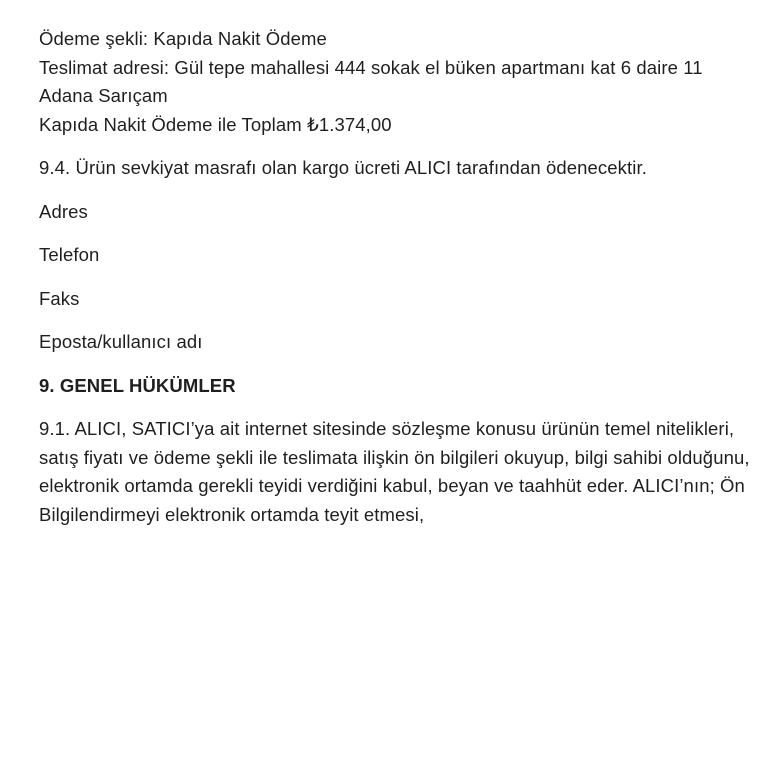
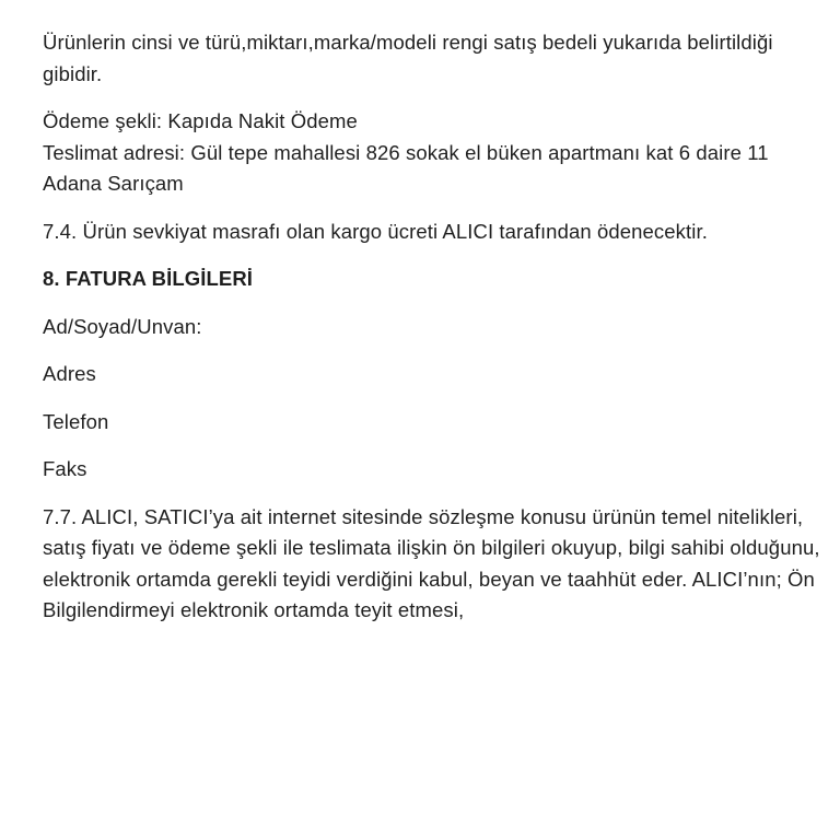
+ Ürünlerin cinsi ve türü,miktarı,marka/modeli rengi satış bedeli yukarıda belirtildiği gibidir.
  Ödeme şekli: Kapıda Nakit Ödeme
- Teslimat adresi: Gül tepe mahallesi 444 sokak el büken apartmanı kat 6 daire 11 Adana Sarıçam
+ Teslimat adresi: Gül tepe mahallesi 826 sokak el büken apartmanı kat 6 daire 11 Adana Sarıçam
- Kapıda Nakit Ödeme ile Toplam ₺1.374,00
- 9.4. Ürün sevkiyat masrafı olan kargo ücreti ALICI tarafından ödenecektir.
+ 7.4. Ürün sevkiyat masrafı olan kargo ücreti ALICI tarafından ödenecektir.
+ 8. FATURA BİLGİLERİ
+ Ad/Soyad/Unvan:
  Adres
  Telefon
  Faks
- Eposta/kullanıcı adı
- 9. GENEL HÜKÜMLER
- 9.1. ALICI, SATICI’ya ait internet sitesinde sözleşme konusu ürünün temel nitelikleri, satış fiyatı ve ödeme şekli ile teslimata ilişkin ön bilgileri okuyup, bilgi sahibi olduğunu, elektronik ortamda gerekli teyidi verdiğini kabul, beyan ve taahhüt eder. ALICI’nın; Ön Bilgilendirmeyi elektronik ortamda teyit etmesi,
+ 7.7. ALICI, SATICI’ya ait internet sitesinde sözleşme konusu ürünün temel nitelikleri, satış fiyatı ve ödeme şekli ile teslimata ilişkin ön bilgileri okuyup, bilgi sahibi olduğunu, elektronik ortamda gerekli teyidi verdiğini kabul, beyan ve taahhüt eder. ALICI’nın; Ön Bilgilendirmeyi elektronik ortamda teyit etmesi,
